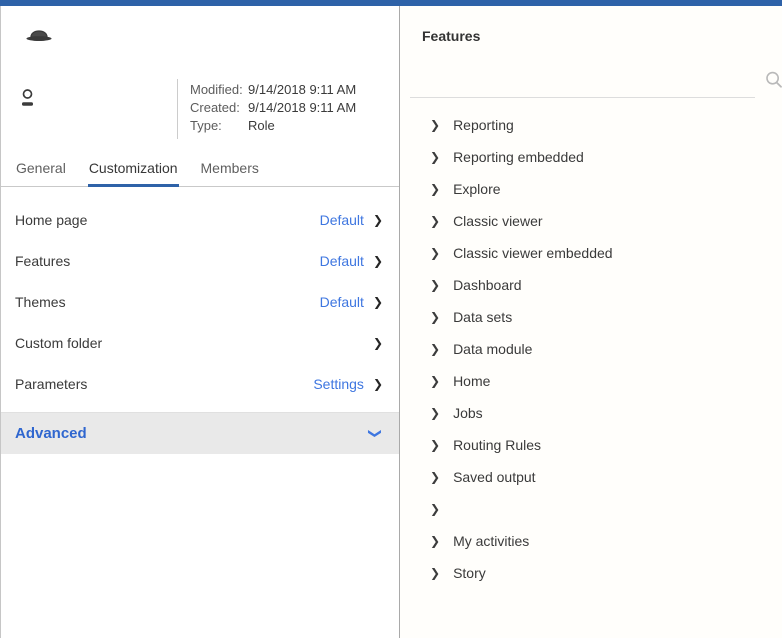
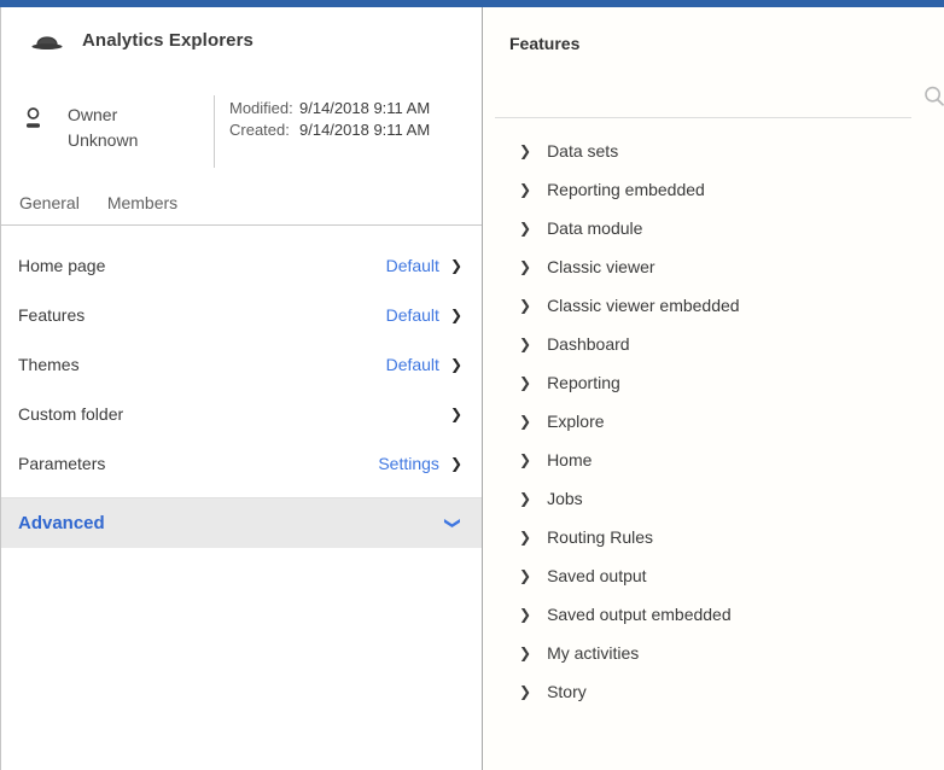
+ Analytics Explorers
+ Owner
+ Unknown
  Modified:
  9/14/2018 9:11 AM
  Created:
  9/14/2018 9:11 AM
- Type:
- Role
  General
- Customization
  Members
  Home page
  Default
  ❯
  Features
  Default
  ❯
  Themes
  Default
  ❯
  Custom folder
  ❯
  Parameters
  Settings
  ❯
  Advanced
  Features
  ❯
- Reporting
+ Data sets
  ❯
  Reporting embedded
  ❯
- Explore
+ Data module
  ❯
  Classic viewer
  ❯
  Classic viewer embedded
  ❯
  Dashboard
  ❯
- Data sets
+ Reporting
  ❯
- Data module
+ Explore
  ❯
  Home
  ❯
  Jobs
  ❯
  Routing Rules
  ❯
  Saved output
  ❯
+ Saved output embedded
  ❯
  My activities
  ❯
  Story
